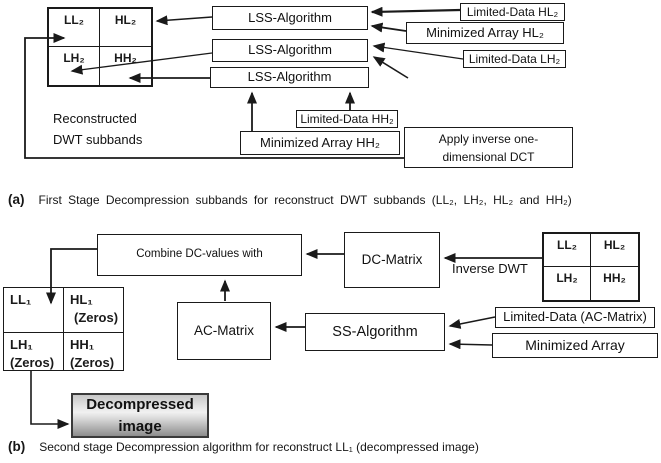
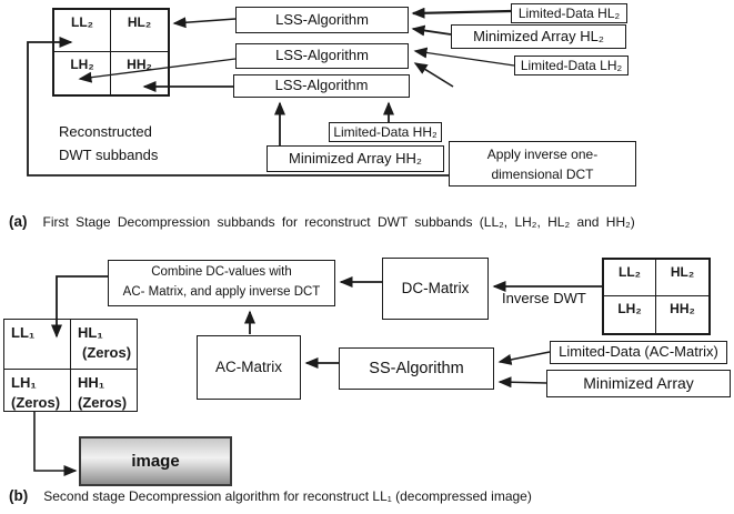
  LL₂
  HL₂
  LH₂
  HH₂
  Reconstructed
  DWT subbands
  LSS-Algorithm
  LSS-Algorithm
  LSS-Algorithm
  Limited-Data HL₂
  Minimized Array HL₂
  Limited-Data LH₂
  Limited-Data HH₂
  Minimized Array HH₂
  Apply inverse one-
  dimensional DCT
  (a)
  First Stage Decompression subbands for reconstruct DWT subbands (LL₂, LH₂, HL₂ and HH₂)
  Combine DC-values with
+ AC- Matrix, and apply inverse DCT
  DC-Matrix
  AC-Matrix
  SS-Algorithm
  LL₂
  HL₂
  LH₂
  HH₂
  Inverse DWT
  Limited-Data (AC-Matrix)
  Minimized Array
  LL₁
  HL₁
  (Zeros)
  LH₁
  (Zeros)
  HH₁
  (Zeros)
- Decompressed
  image
  (b)
  Second stage Decompression algorithm for reconstruct LL₁ (decompressed image)
